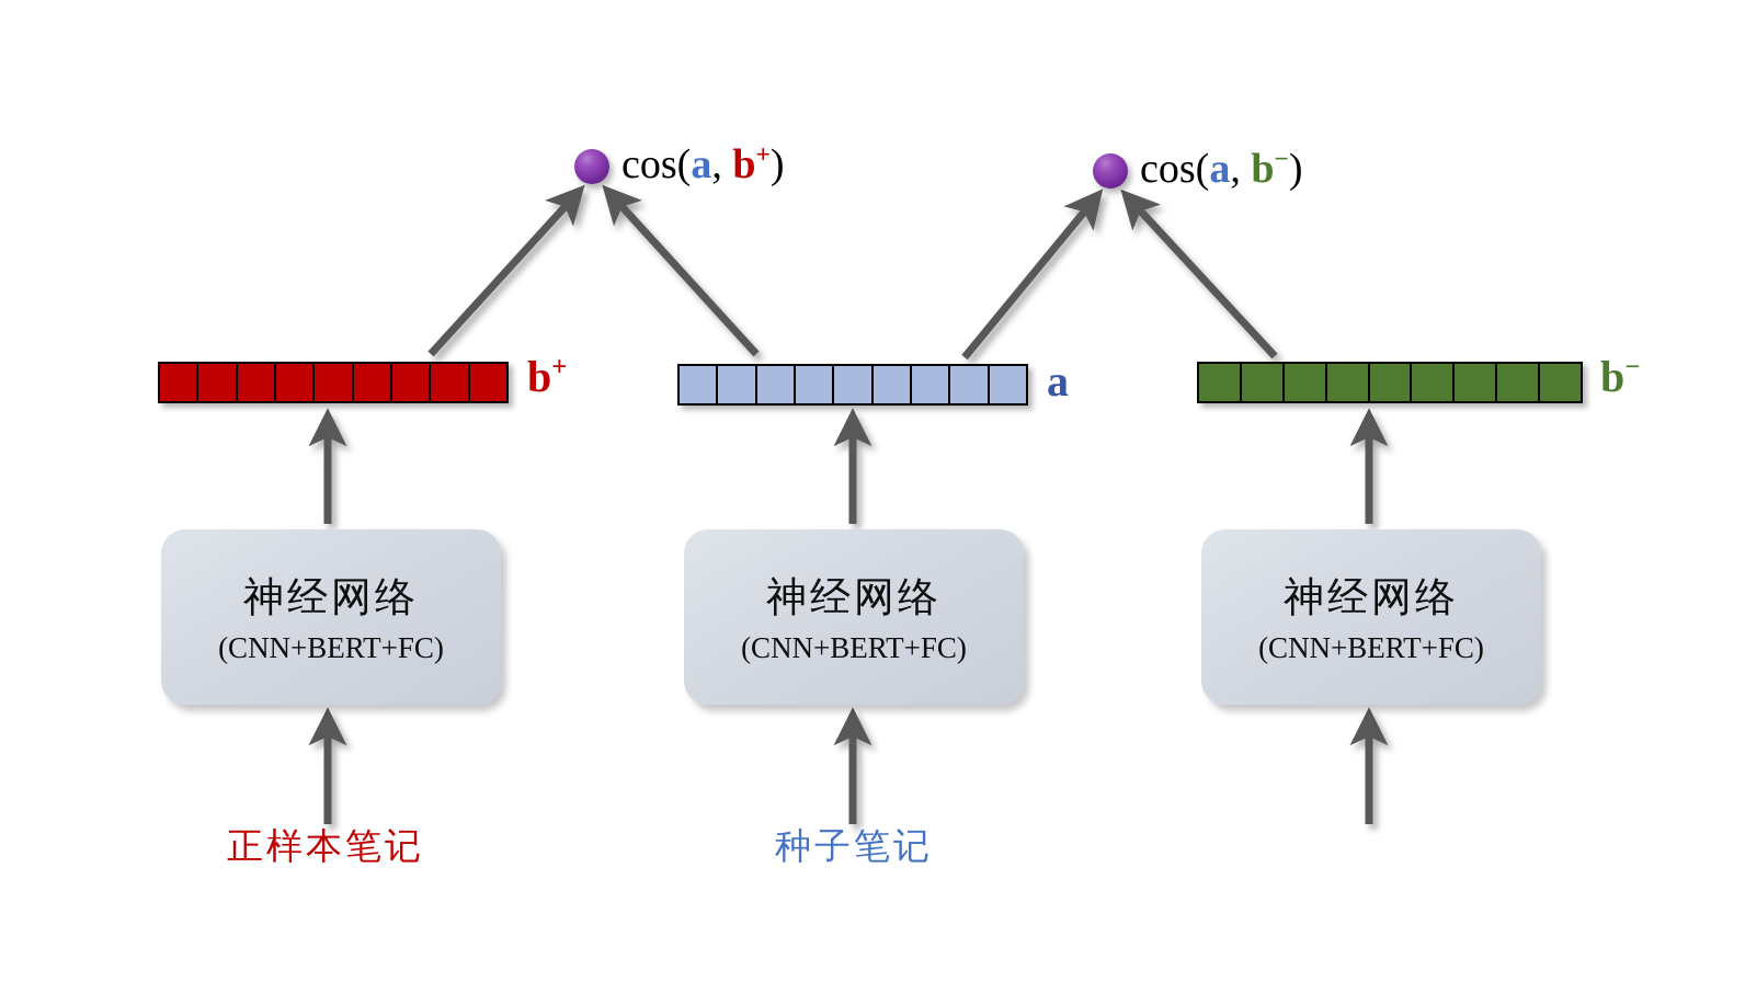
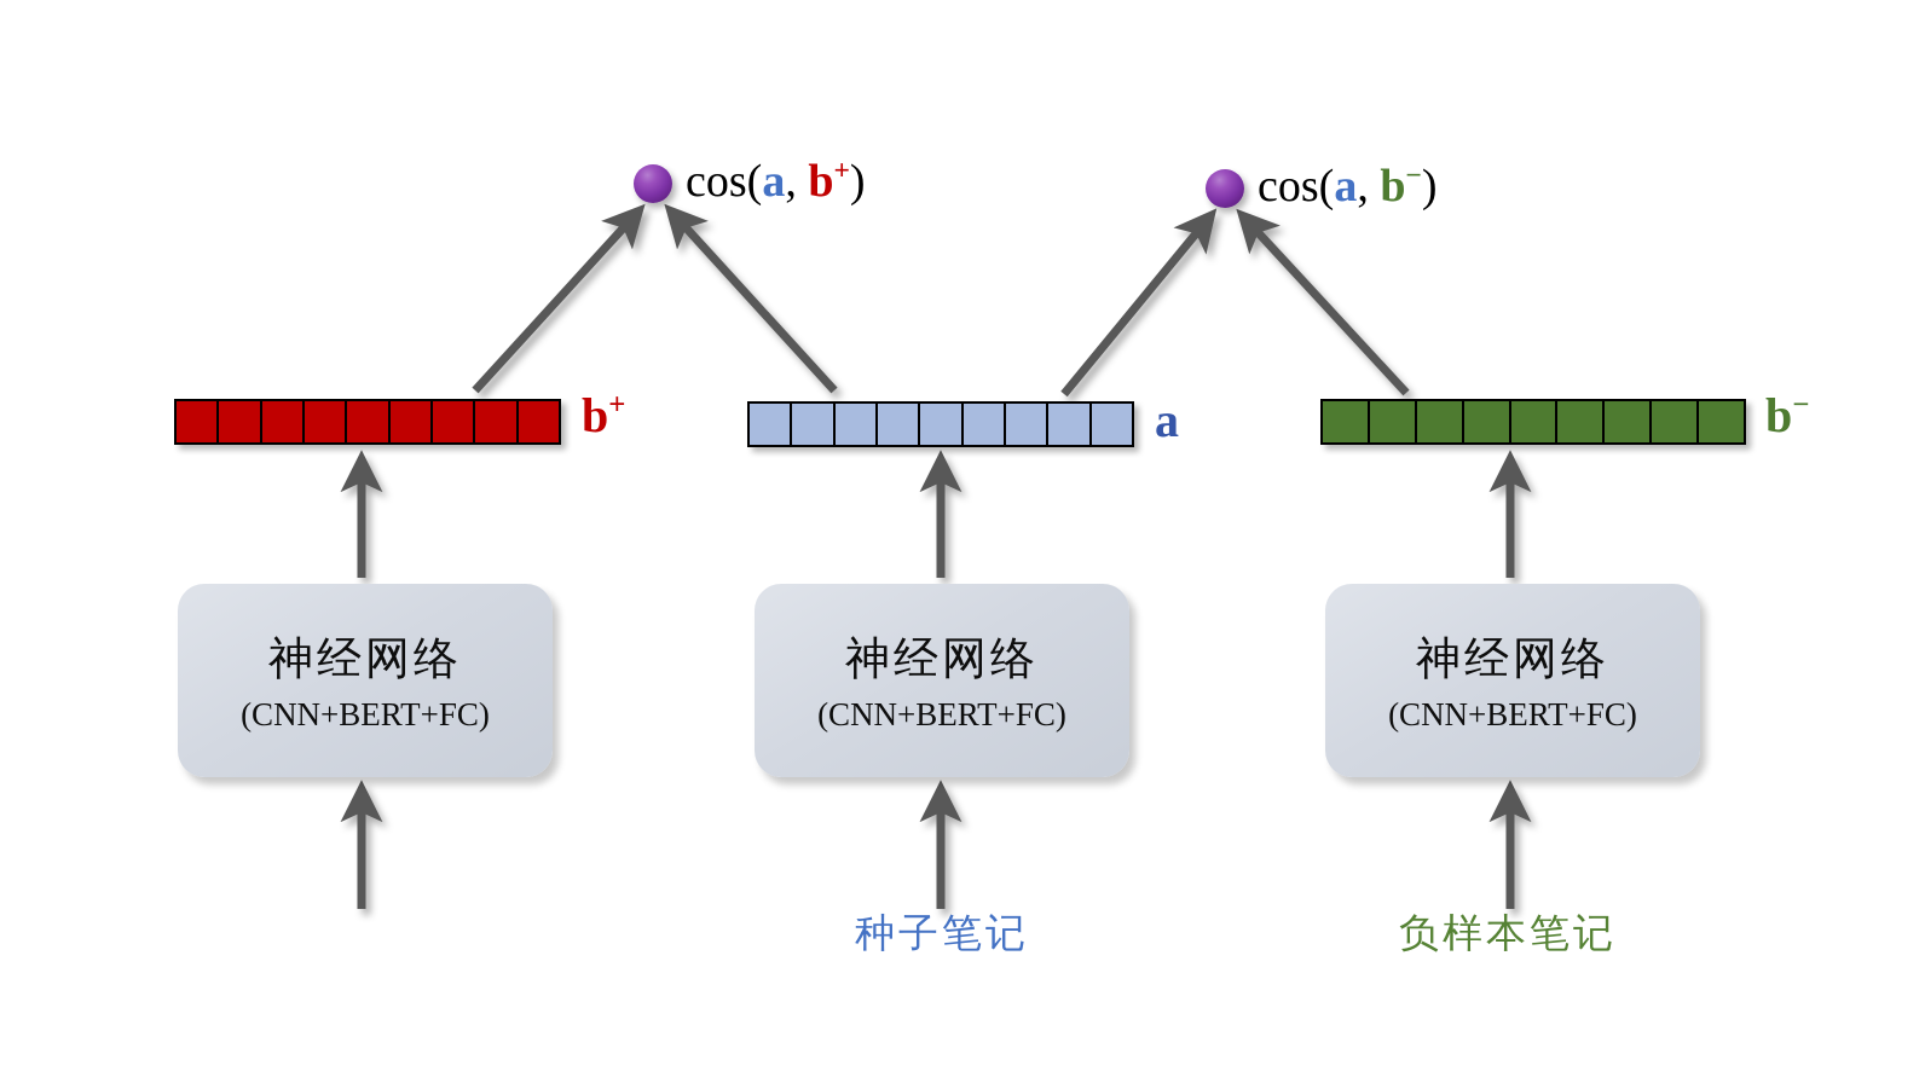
  cos(a, b+)
  cos(a, b−)
  b+
  a
  b−
  神经网络
  (CNN+BERT+FC)
  神经网络
  (CNN+BERT+FC)
  神经网络
  (CNN+BERT+FC)
- 正样本笔记
  种子笔记
+ 负样本笔记
